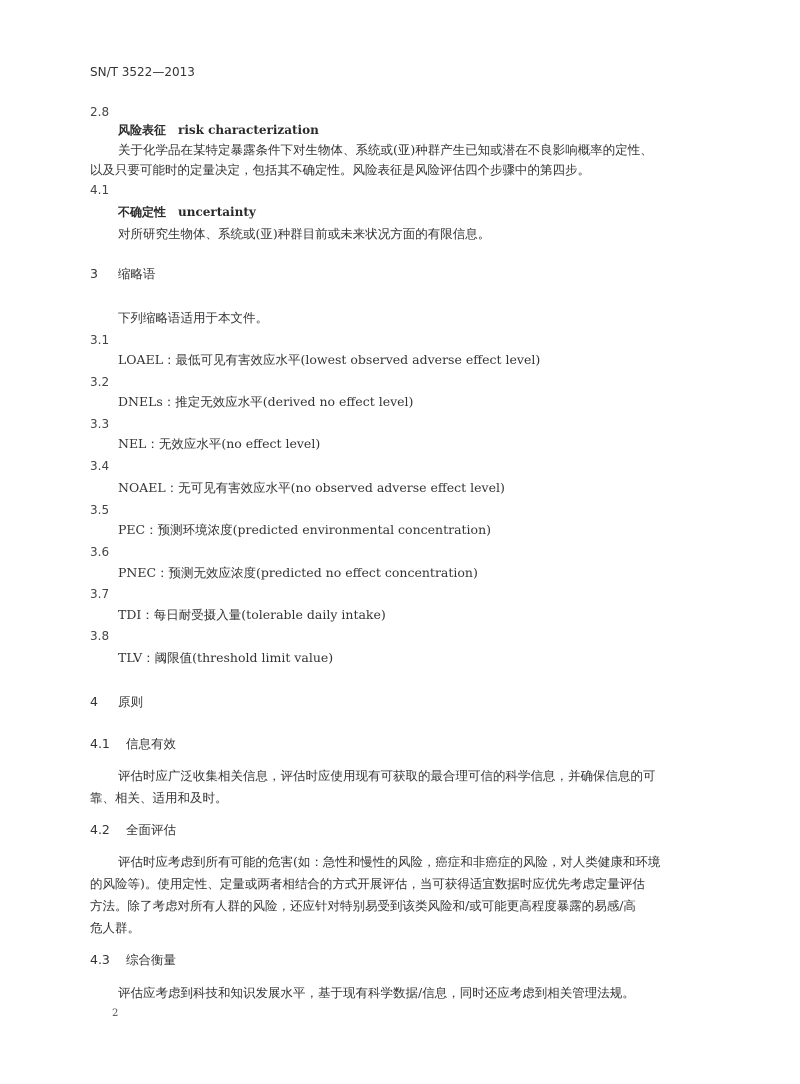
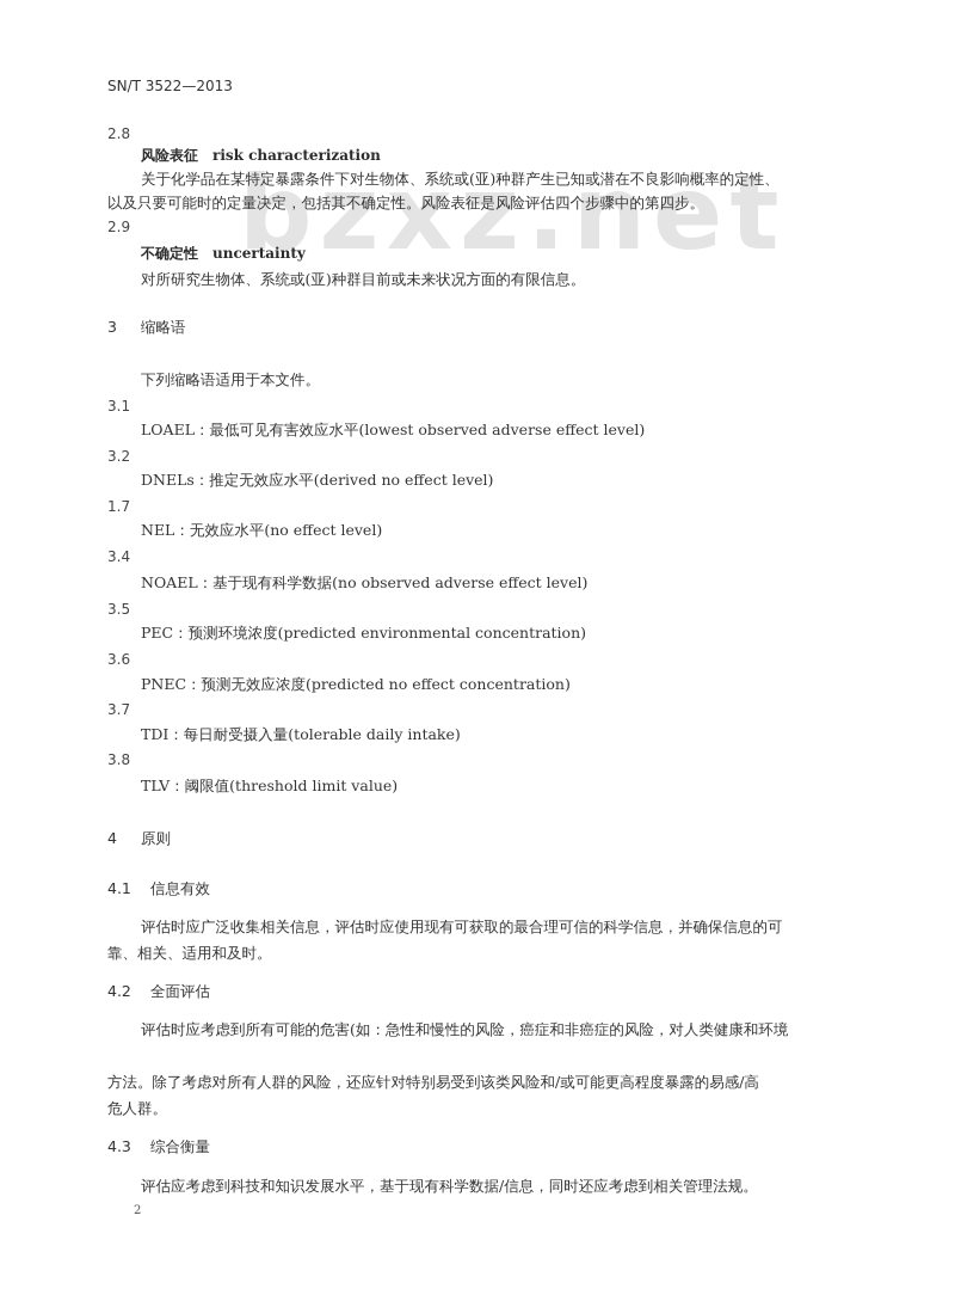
+ bzxz.net
  SN/T 3522—2013
  2.8
  风险表征 risk characterization
  关于化学品在某特定暴露条件下对生物体、系统或(亚)种群产生已知或潜在不良影响概率的定性、
  以及只要可能时的定量决定，包括其不确定性。风险表征是风险评估四个步骤中的第四步。
- 4.1
+ 2.9
  不确定性 uncertainty
  对所研究生物体、系统或(亚)种群目前或未来状况方面的有限信息。
  3 缩略语
  下列缩略语适用于本文件。
  3.1
  LOAEL：最低可见有害效应水平(lowest observed adverse effect level)
  3.2
  DNELs：推定无效应水平(derived no effect level)
- 3.3
+ 1.7
  NEL：无效应水平(no effect level)
  3.4
- NOAEL：无可见有害效应水平(no observed adverse effect level)
+ NOAEL：基于现有科学数据(no observed adverse effect level)
  3.5
  PEC：预测环境浓度(predicted environmental concentration)
  3.6
  PNEC：预测无效应浓度(predicted no effect concentration)
  3.7
  TDI：每日耐受摄入量(tolerable daily intake)
  3.8
  TLV：阈限值(threshold limit value)
  4 原则
  4.1 信息有效
  评估时应广泛收集相关信息，评估时应使用现有可获取的最合理可信的科学信息，并确保信息的可
  靠、相关、适用和及时。
  4.2 全面评估
  评估时应考虑到所有可能的危害(如：急性和慢性的风险，癌症和非癌症的风险，对人类健康和环境
- 的风险等)。使用定性、定量或两者相结合的方式开展评估，当可获得适宜数据时应优先考虑定量评估
  方法。除了考虑对所有人群的风险，还应针对特别易受到该类风险和/或可能更高程度暴露的易感/高
  危人群。
  4.3 综合衡量
  评估应考虑到科技和知识发展水平，基于现有科学数据/信息，同时还应考虑到相关管理法规。
  2
